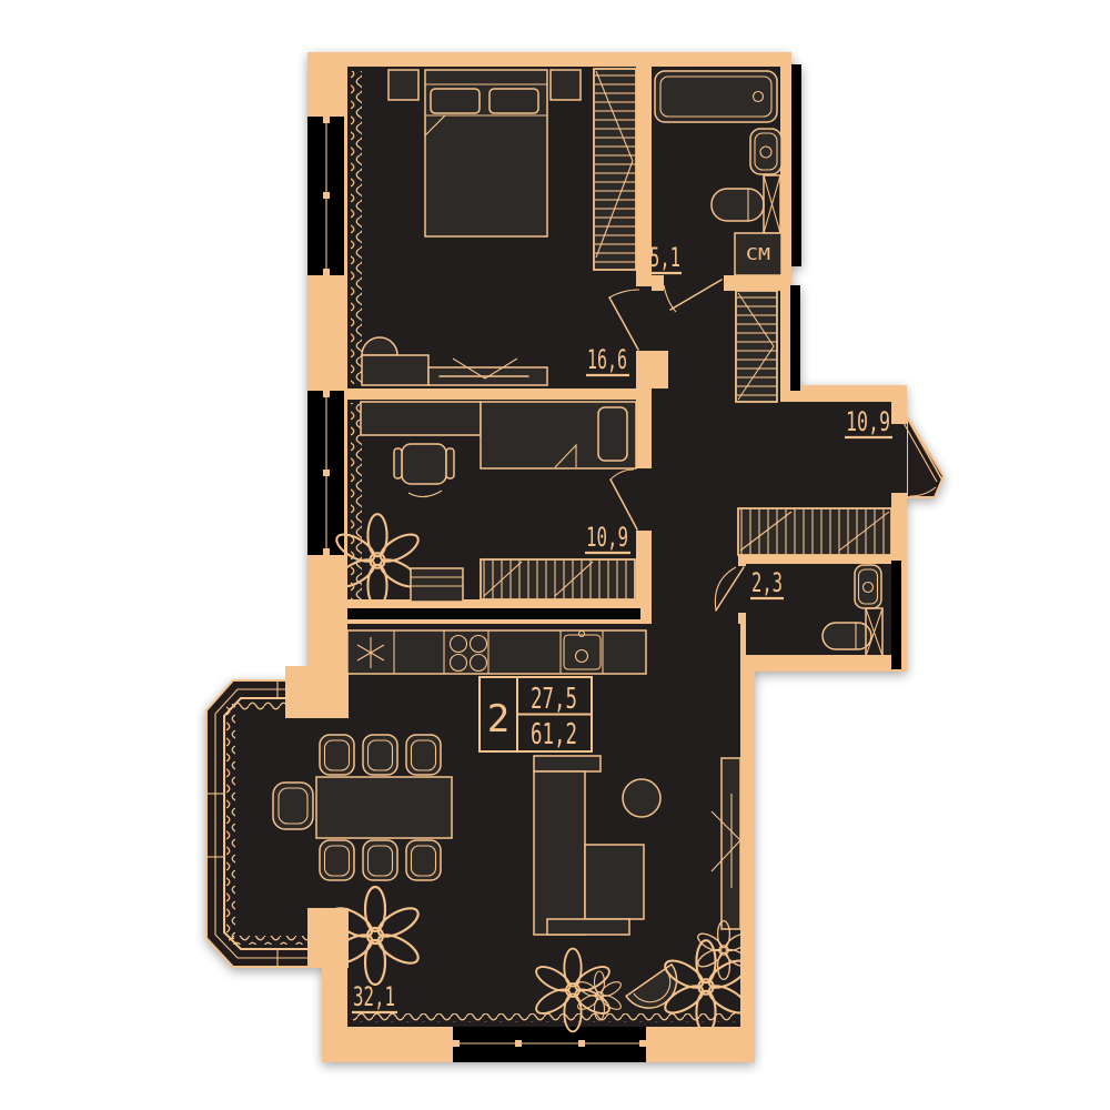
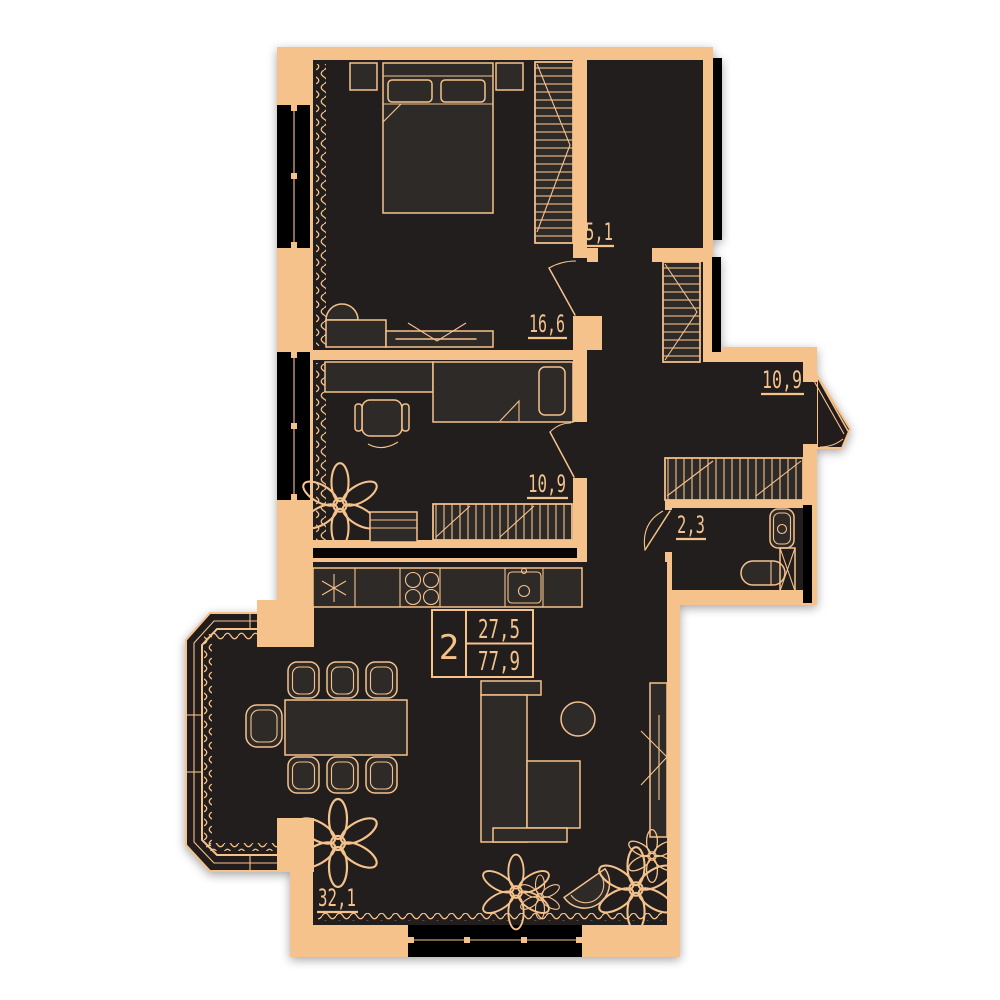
- СМ
  2
  27,5
- 61,2
+ 77,9
  5,1
  16,6
  10,9
  10,9
  2,3
  32,1
